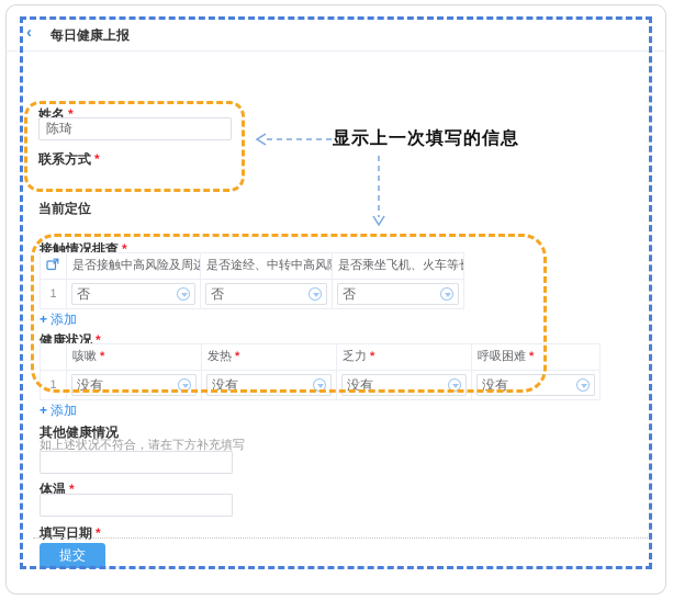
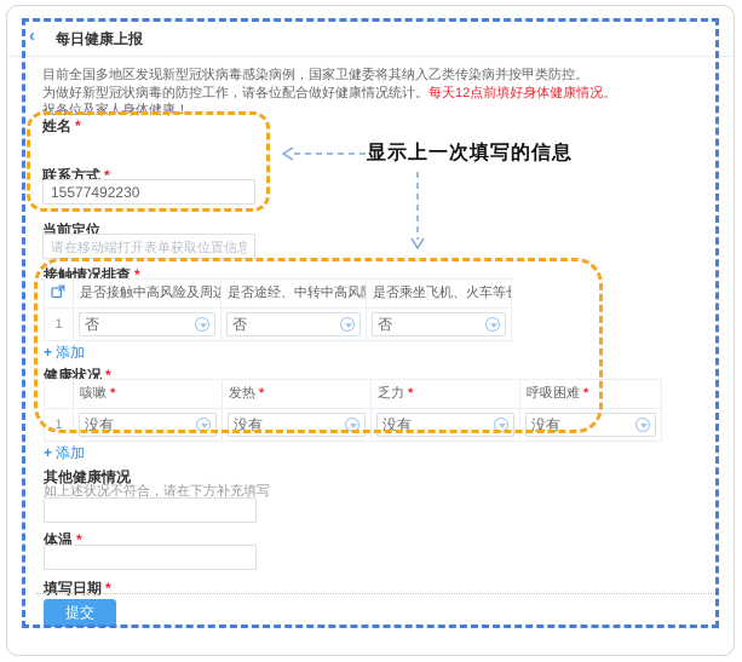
  ‹
  每日健康上报
+ 目前全国多地区发现新型冠状病毒感染病例，国家卫健委将其纳入乙类传染病并按甲类防控。
+ 为做好新型冠状病毒的防控工作，请各位配合做好健康情况统计。每天12点前填好身体健康情况。
+ 祝各位及家人身体健康！
  姓名 *
- 陈琦
  联系方式 *
+ 15577492230
  当前定位
+ 请在移动端打开表单获取位置信息
  接触情况排查 *
  1	否	否	否
  + 添加
  健康状况 *
  	咳嗽 *	发热 *	乏力 *	呼吸困难 *
  1	没有	没有	没有	没有
  + 添加
  其他健康情况
  如上述状况不符合，请在下方补充填写
  体温 *
  填写日期 *
  提交
  显示上一次填写的信息
